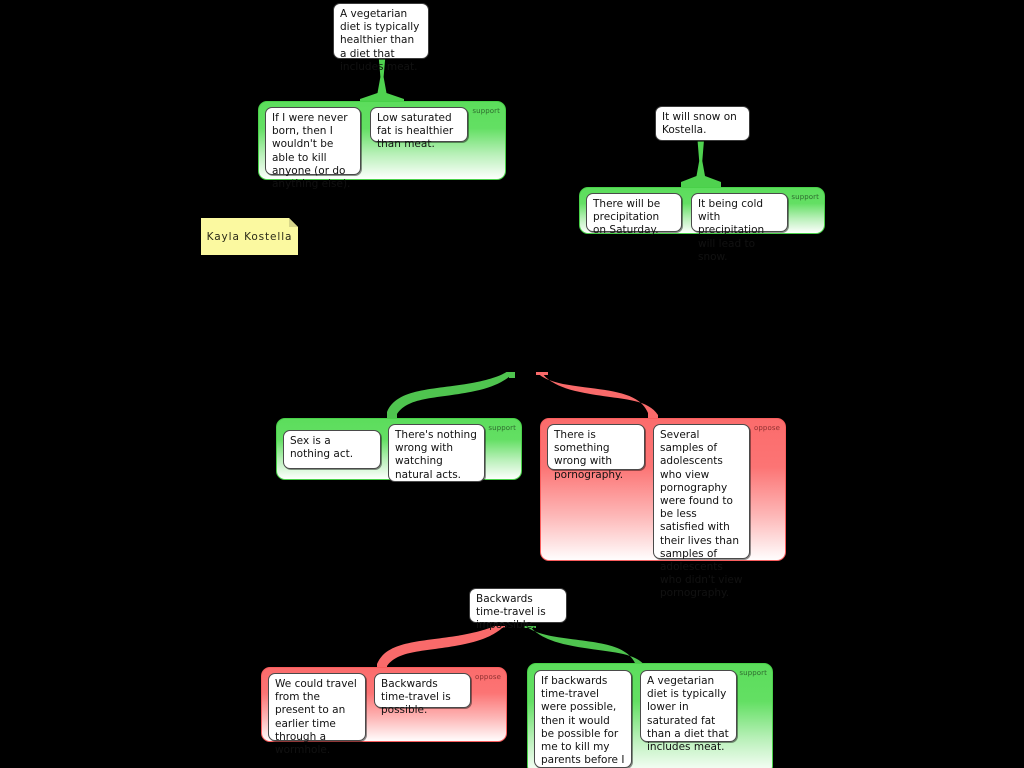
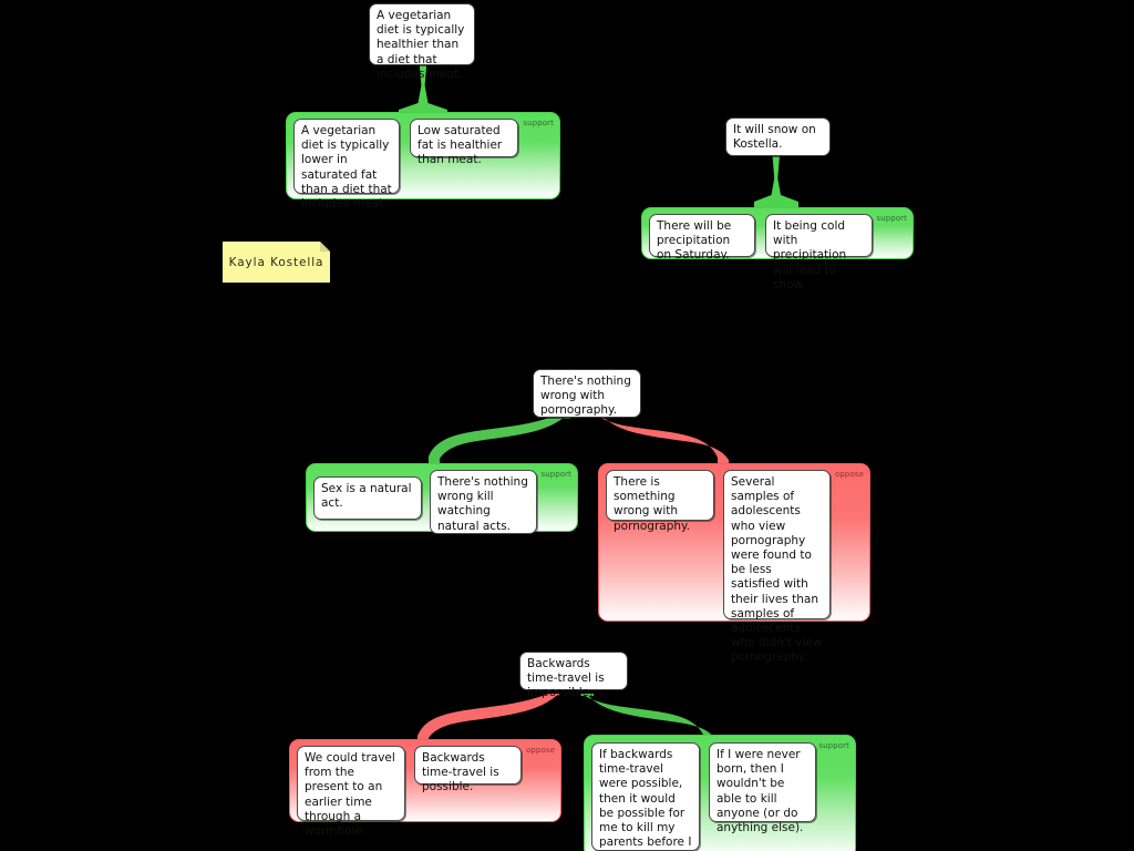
  A vegetarian diet is typically healthier than a diet that includes meat.
  support
- If I were never born, then I wouldn't be able to kill anyone (or do anything else).
+ A vegetarian diet is typically lower in saturated fat than a diet that includes meat.
  Low saturated fat is healthier than meat.
  Kayla Kostella
  It will snow on Kostella.
  support
  There will be precipitation on Saturday.
+ There's nothing wrong with pornography.
  support
- Sex is a nothing act.
+ Sex is a natural act.
- There's nothing wrong with watching natural acts.
+ There's nothing wrong kill watching natural acts.
  oppose
  There is something wrong with pornography.
  Several samples of adolescents who view pornography were found to be less satisfied with their lives than samples of
  Backwards time-travel is impossible.
  oppose
  We could travel from the present to an earlier time through a
  Backwards time-travel is possible.
  support
  If backwards time-travel were possible, then it would be possible for me to kill my parents before I
- A vegetarian diet is typically lower in saturated fat than a diet that includes meat.
+ If I were never born, then I wouldn't be able to kill anyone (or do anything else).
